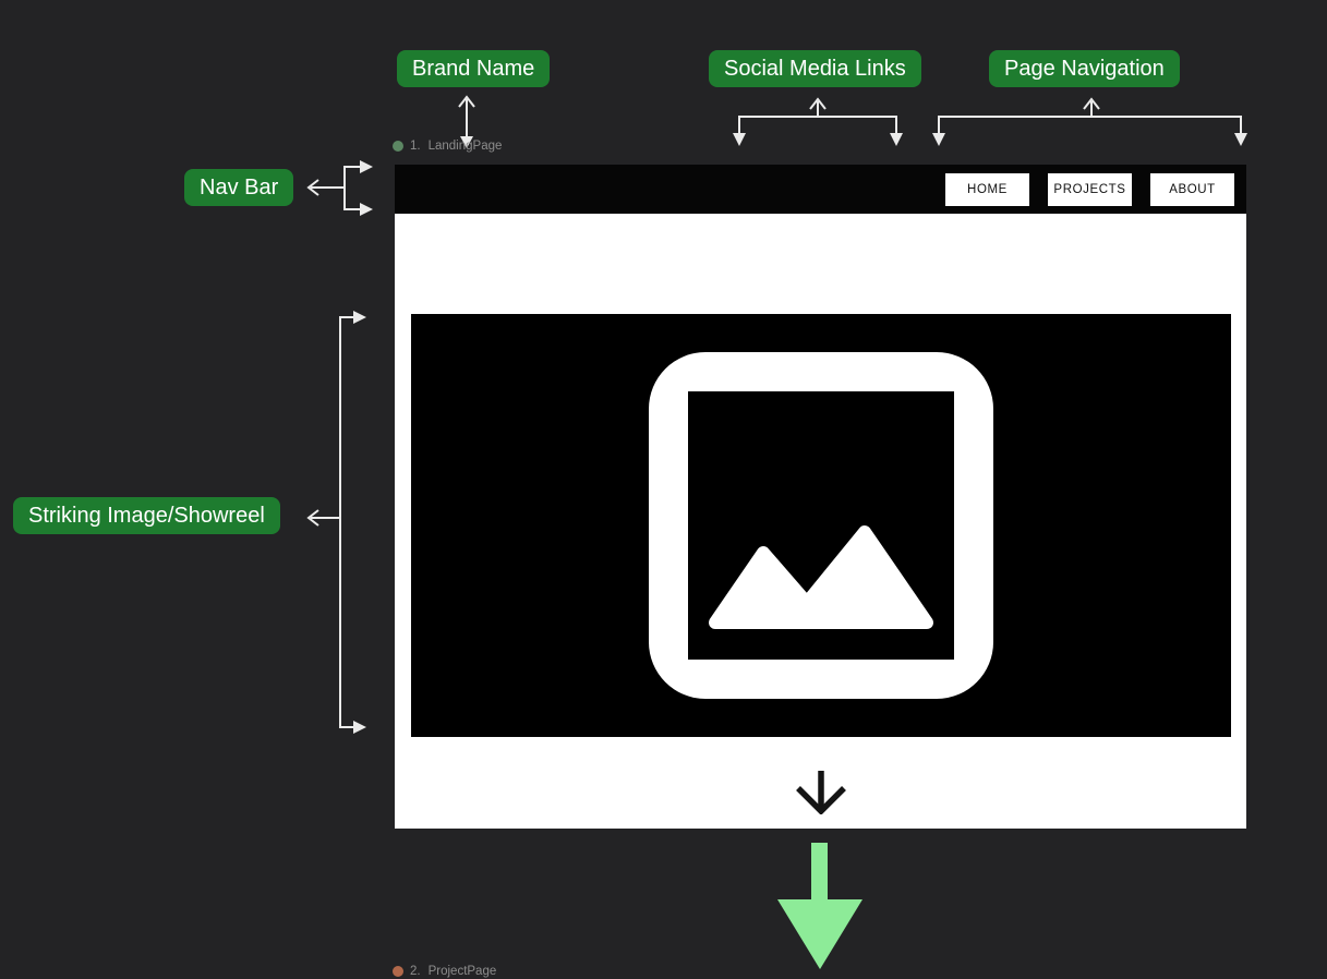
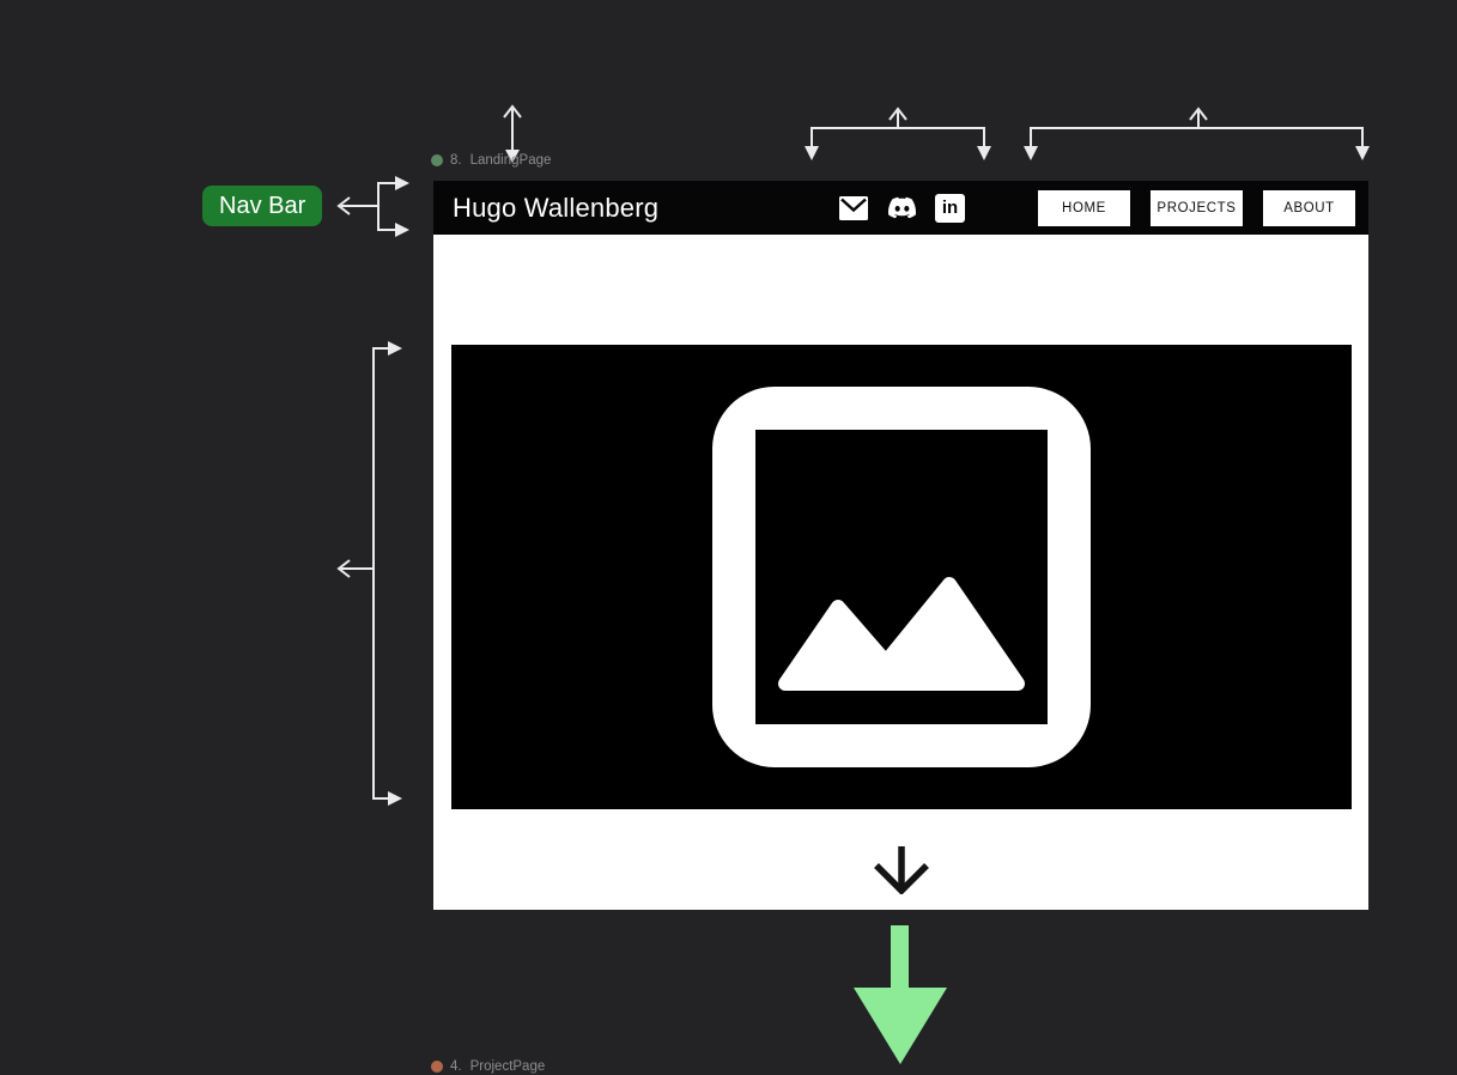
- Brand Name
- Social Media Links
- Page Navigation
  Nav Bar
- Striking Image/Showreel
- 1.
+ 8.
  LandingPage
+ Hugo Wallenberg
+ in
  HOME
  PROJECTS
  ABOUT
- 2.
+ 4.
  ProjectPage
